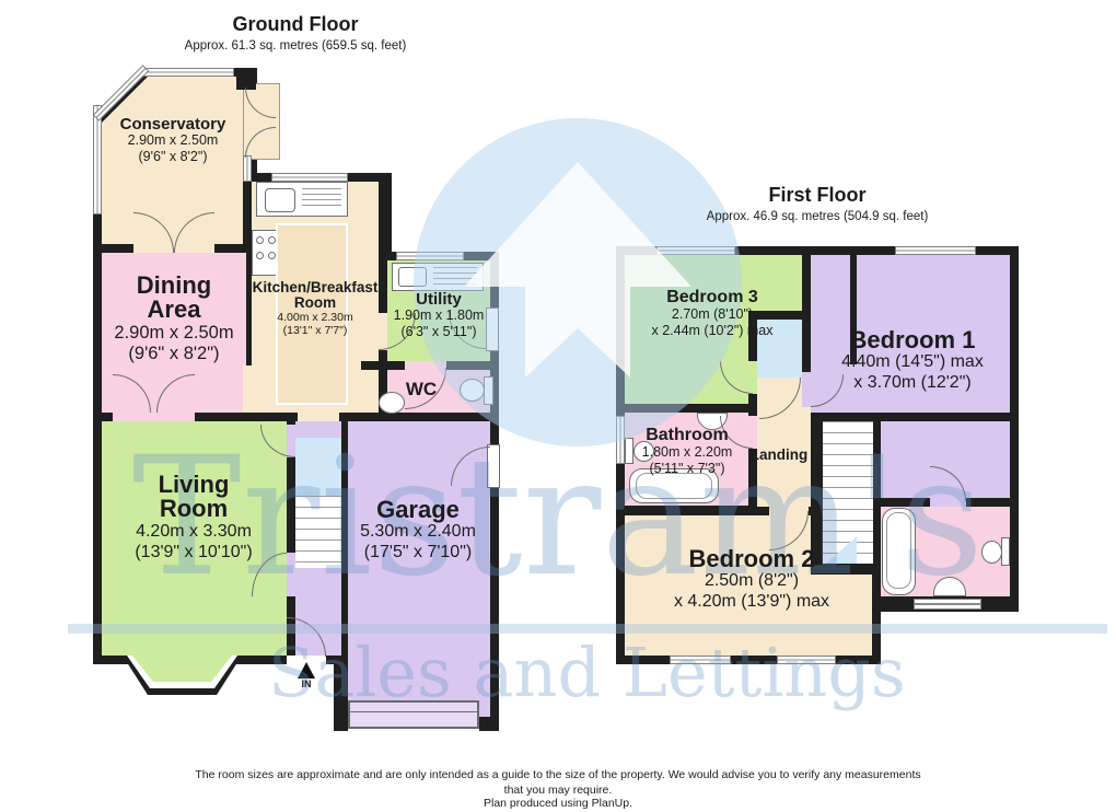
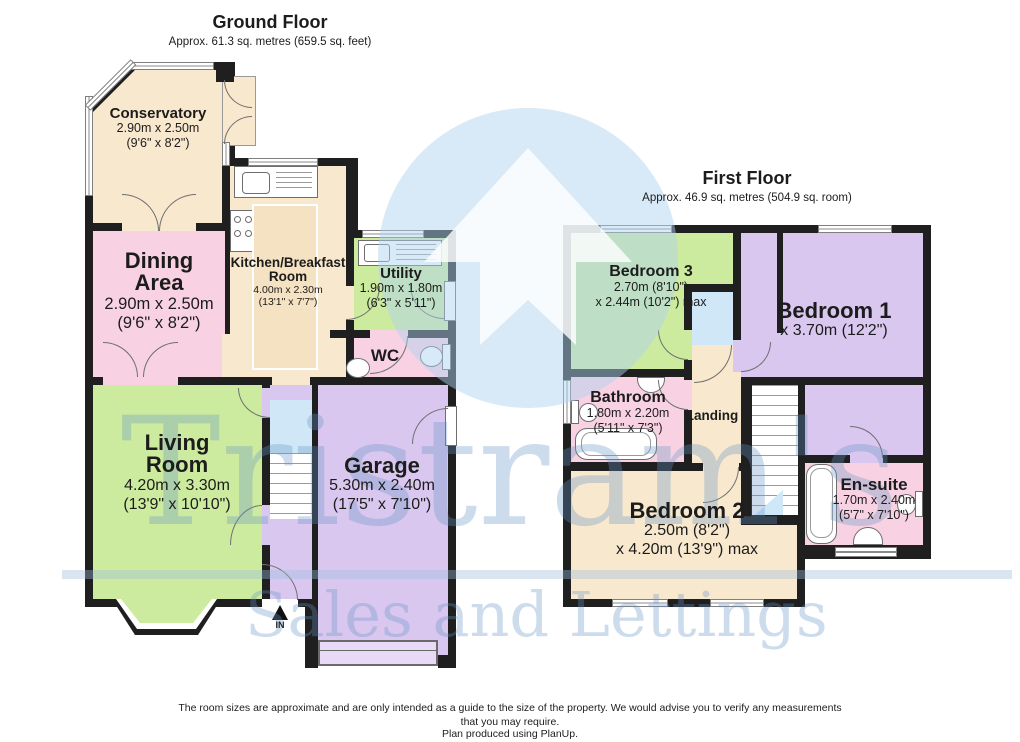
  Tristram's
  Sales and Lettings
  Ground Floor
  Approx. 61.3 sq. metres (659.5 sq. feet)
  First Floor
- Approx. 46.9 sq. metres (504.9 sq. feet)
+ Approx. 46.9 sq. metres (504.9 sq. room)
  Conservatory
  2.90m x 2.50m
  (9'6" x 8'2")
  Dining Area
  2.90m x 2.50m
  (9'6" x 8'2")
  Kitchen/Breakfast Room
  4.00m x 2.30m
  (13'1" x 7'7")
  Utility
  1.90m x 1.80m
  (6'3" x 5'11")
  WC
  Living Room
  4.20m x 3.30m
  (13'9" x 10'10")
  Garage
  5.30m x 2.40m
  (17'5" x 7'10")
  IN
  Bedroom 3
  2.70m (8'10")
  x 2.44m (10'2") max
  Bedroom 1
- 4.40m (14'5") max
  x 3.70m (12'2")
  Bathroom
  1.80m x 2.20m
  (5'11" x 7'3")
  Landing
  Bedroom 2
  2.50m (8'2")
  x 4.20m (13'9") max
+ En-suite
+ 1.70m x 2.40m
+ (5'7" x 7'10")
  The room sizes are approximate and are only intended as a guide to the size of the property. We would advise you to verify any measurements that you may require.
  Plan produced using PlanUp.
